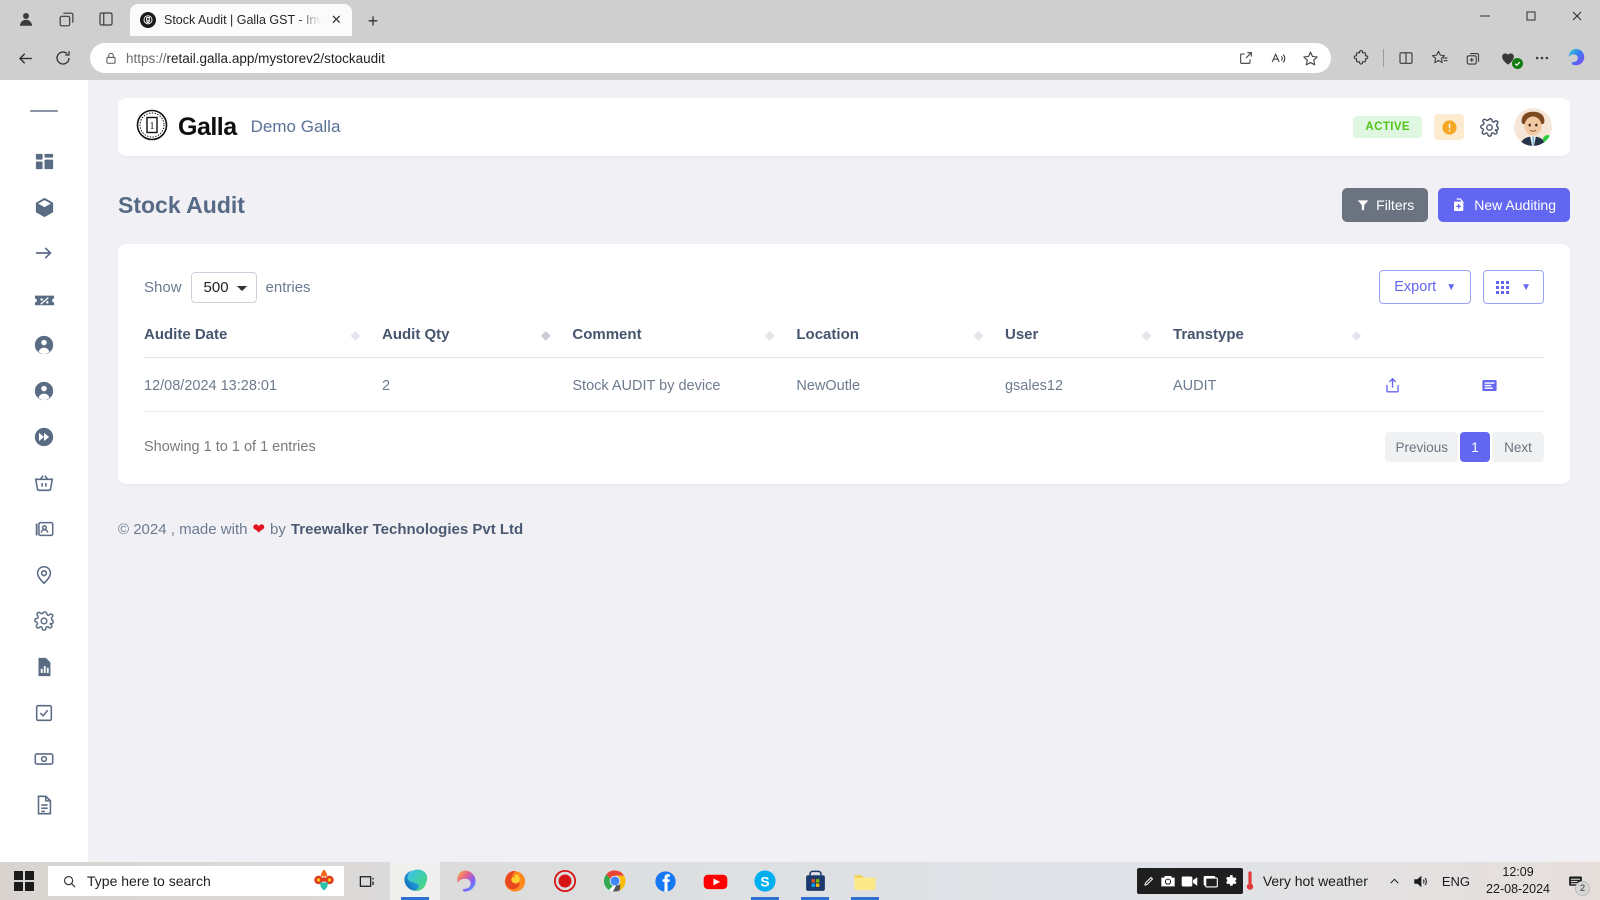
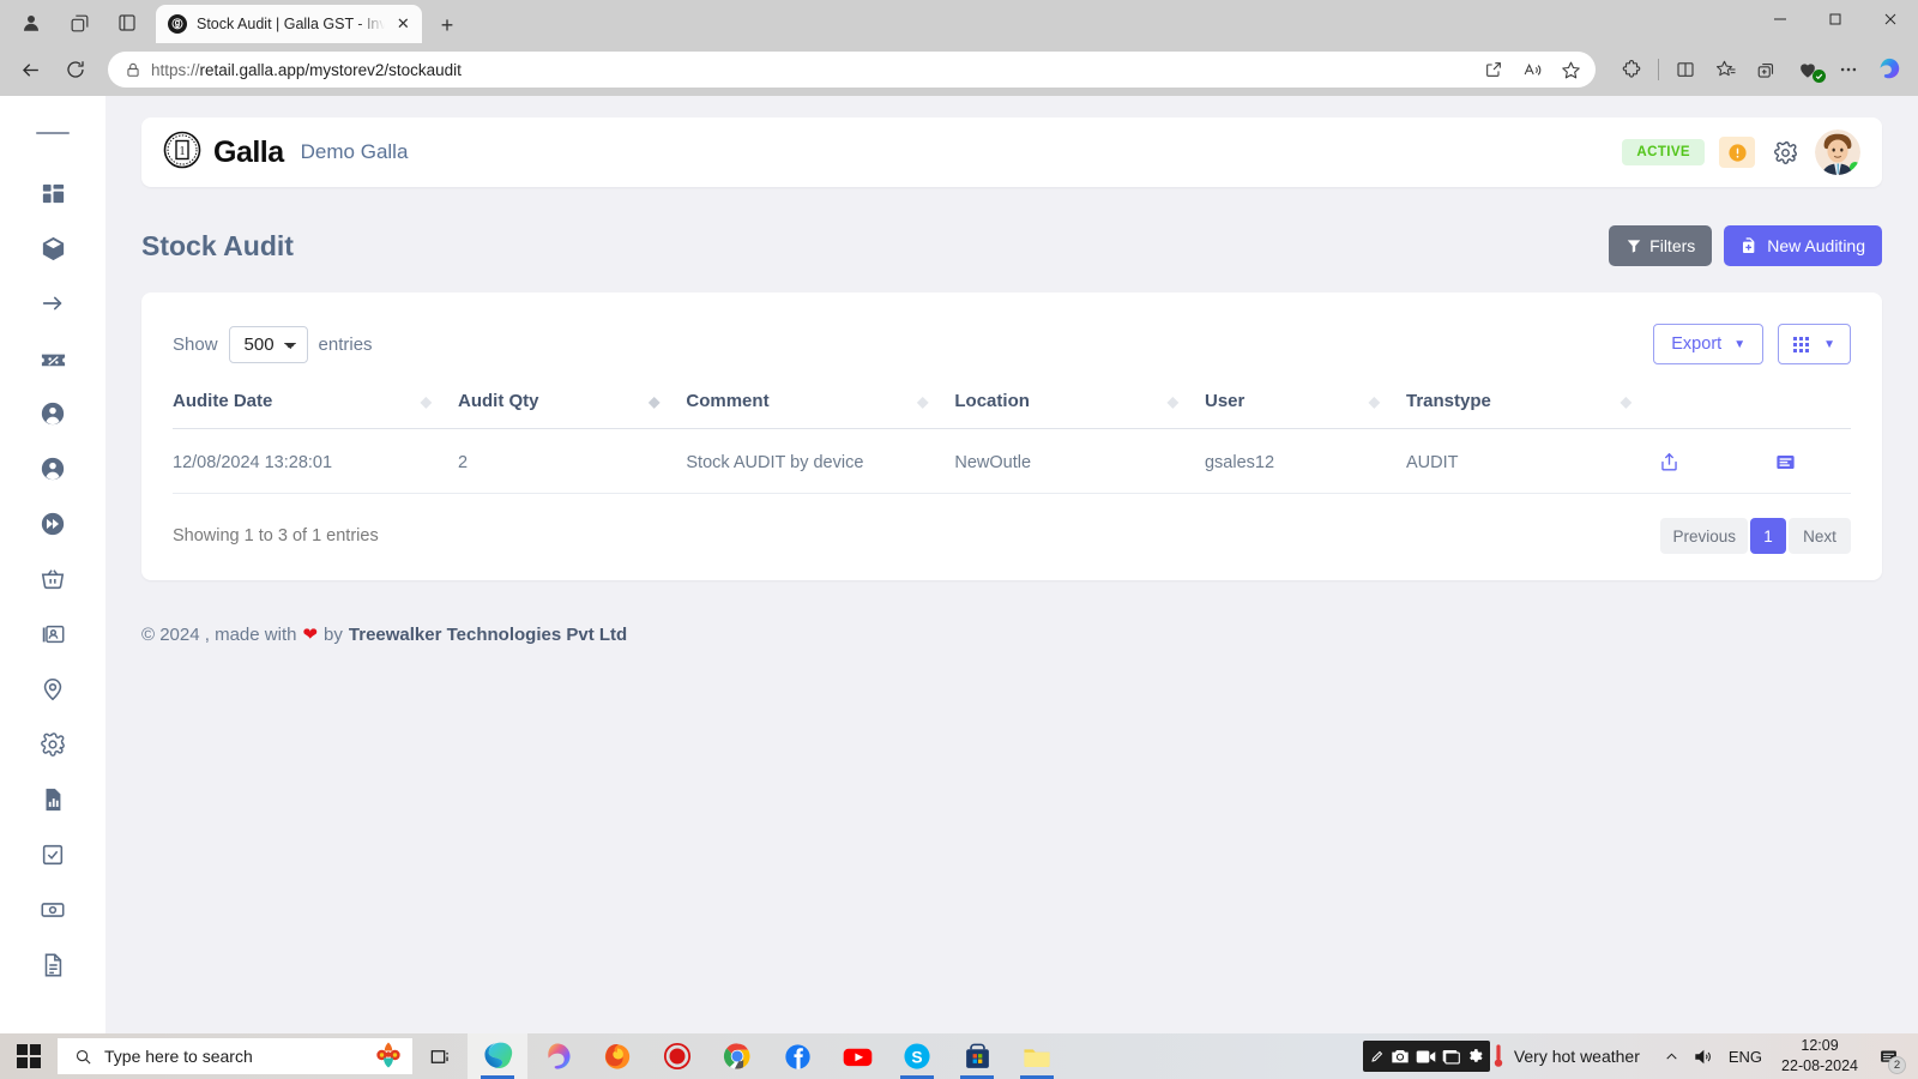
  ⓖ
  Stock Audit | Galla GST - Inv
  ✕
  +
  https://retail.galla.app/mystorev2/stockaudit
  1
  Galla
  Demo Galla
  ACTIVE
  Stock Audit
  Filters
  New Auditing
  Show
  500
  entries
  Export
  ▼
  ▼
  Audite Date ◆	Audit Qty ◆	Comment ◆	Location ◆	User ◆	Transtype ◆
  12/08/2024 13:28:01	2	Stock AUDIT by device	NewOutle	gsales12	AUDIT
- Showing 1 to 1 of 1 entries
+ Showing 1 to 3 of 1 entries
  Previous
  1
  Next
  © 2024 , made with
  ❤
  by
  Treewalker Technologies Pvt Ltd
  Type here to search
  S
  Very hot weather
  ENG
  12:09
  22-08-2024
  2
